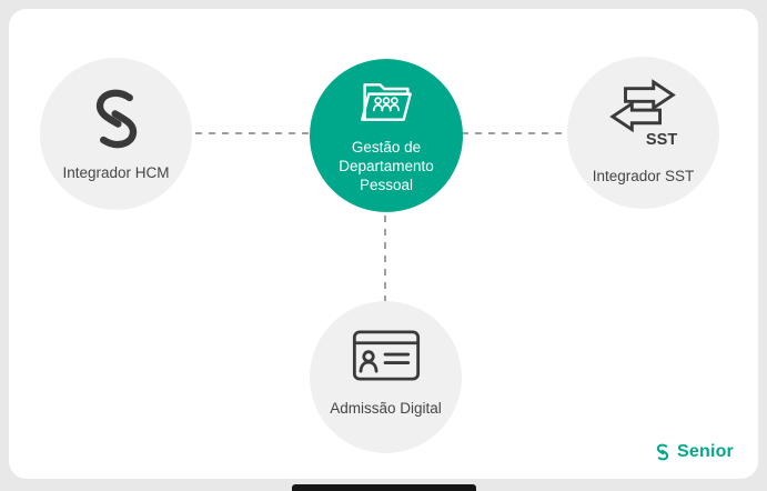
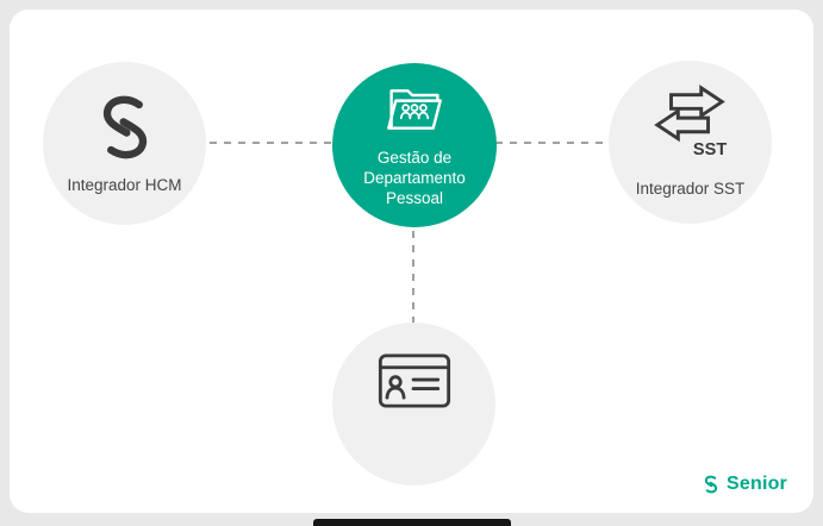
  Integrador HCM
  Gestão de Departamento Pessoal
  SST
  Integrador SST
- Admissão Digital
  Senior
